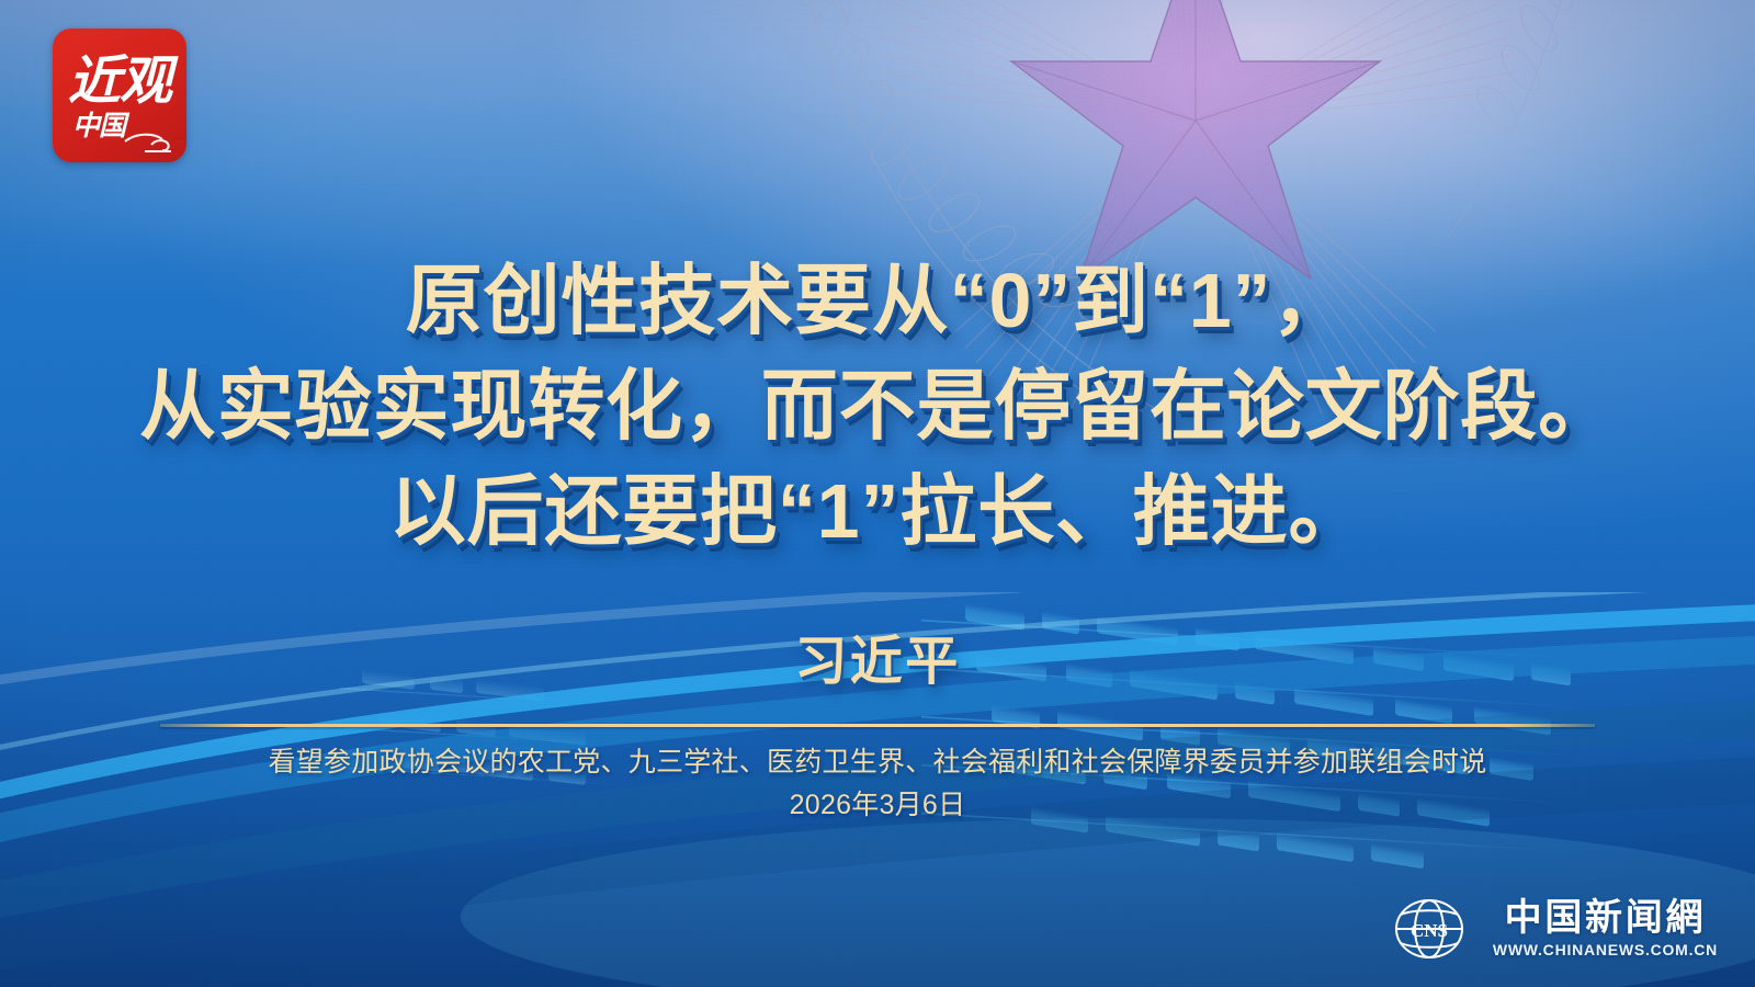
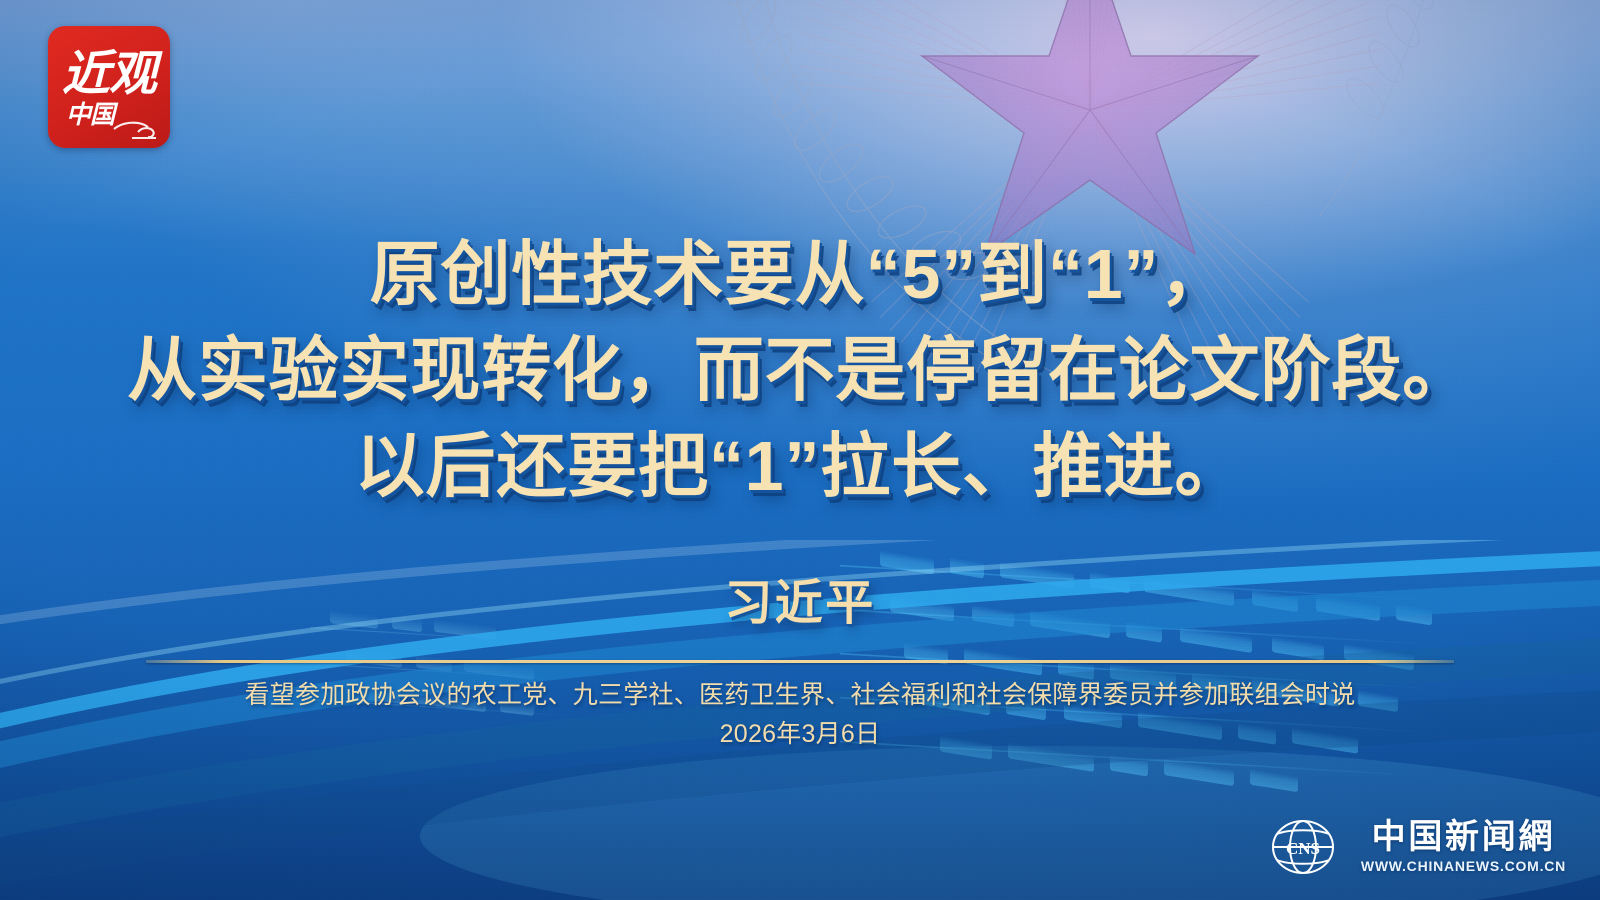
  近观
  中国
- 原创性技术要从“0”到“1”，
+ 原创性技术要从“5”到“1”，
  从实验实现转化，而不是停留在论文阶段。
  以后还要把“1”拉长、推进。
  习近平
  看望参加政协会议的农工党、九三学社、医药卫生界、社会福利和社会保障界委员并参加联组会时说
  2026年3月6日
  CNS
  中国新闻網
  WWW.CHINANEWS.COM.CN
